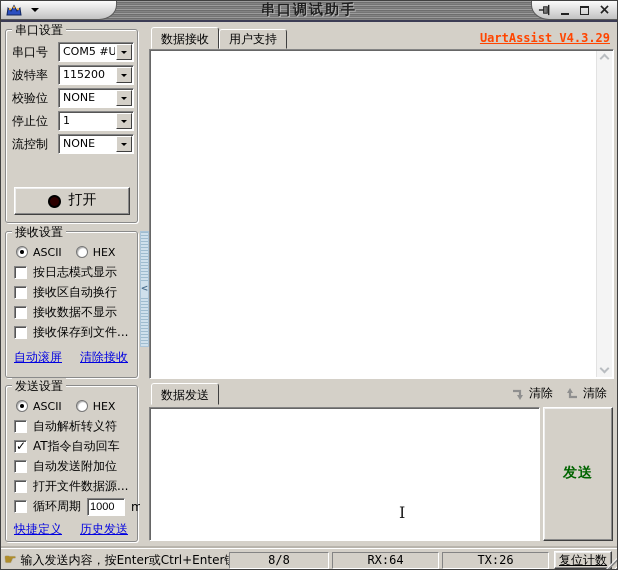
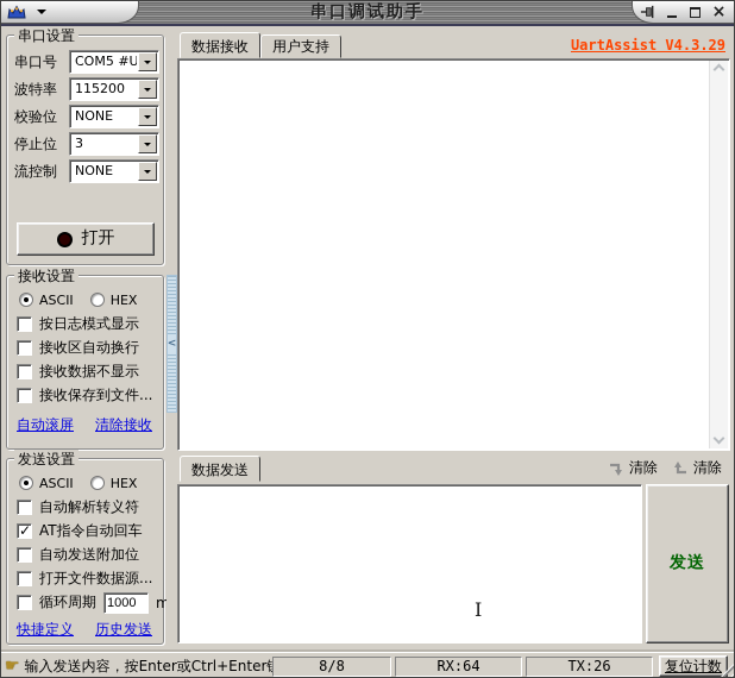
  串口调试助手
  ×
  串口设置
  串口号
  COM5 #U
  波特率
  115200
  校验位
  NONE
  停止位
- 1
+ 3
  流控制
  NONE
  打开
  接收设置
  ASCII
  HEX
  按日志模式显示
  接收区自动换行
  接收数据不显示
  接收保存到文件...
  自动滚屏
  清除接收
  发送设置
  ASCII
  HEX
  自动解析转义符
  AT指令自动回车
  自动发送附加位
  打开文件数据源...
  循环周期
  1000
  快捷定义
  历史发送
  <
  数据接收
  用户支持
  UartAssist V4.3.29
  数据发送
  清除
  清除
  I
  发送
  ☛
  输入发送内容，按Enter或Ctrl+Enter
  8/8
  RX:64
  TX:26
  复位计数
